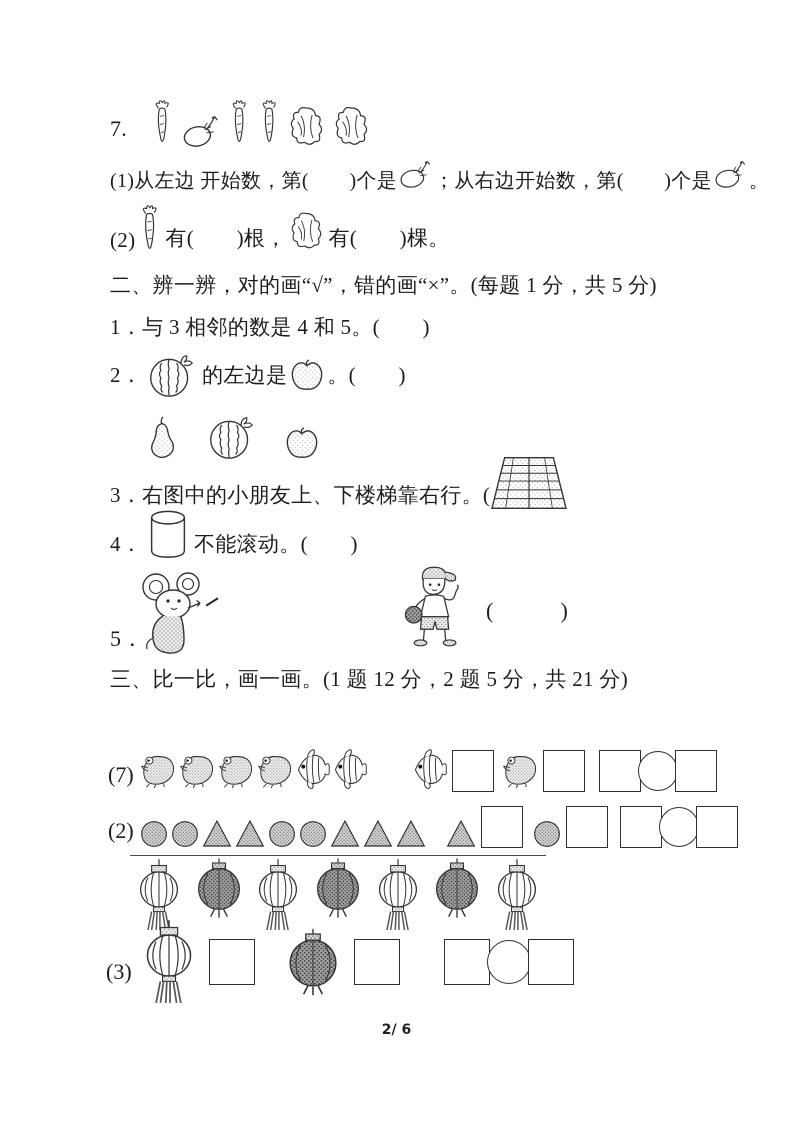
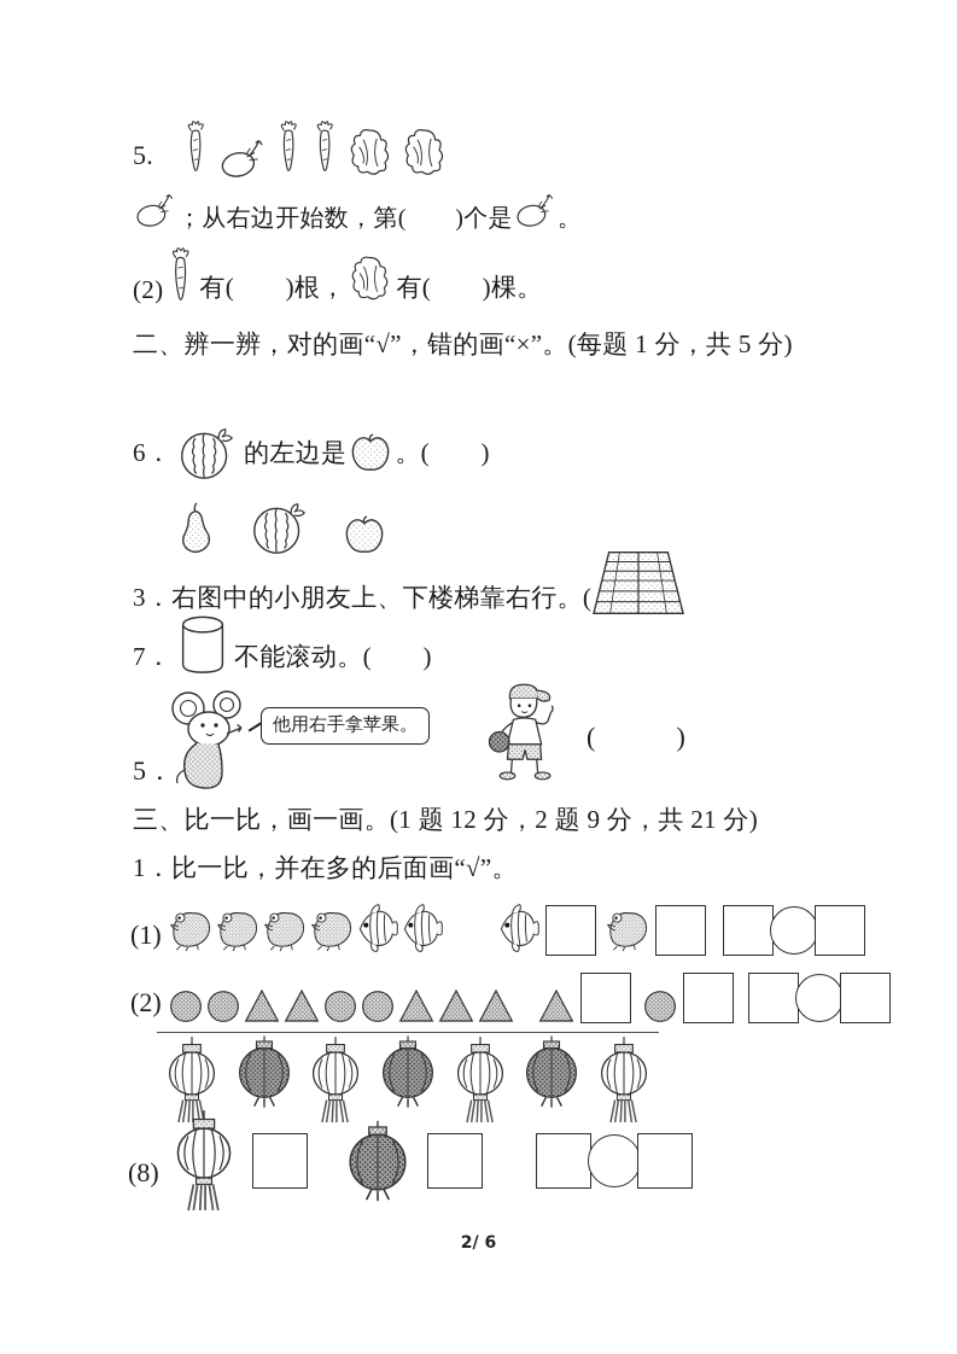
- 7.
+ 5.
- (1)从左边 开始数，第( )个是
  ；从右边开始数，第( )个是
  。
  (2)
  有( )根，
  有( )棵。
  二、辨一辨，对的画“√”，错的画“×”。(每题 1 分，共 5 分)
- 1．与 3 相邻的数是 4 和 5。( )
- 2．
+ 6．
  的左边是
  。( )
  3．右图中的小朋友上、下楼梯靠右行。(
- 4．
+ 7．
  不能滚动。( )
  5．
+ 他用右手拿苹果。
  ( )
- 三、比一比，画一画。(1 题 12 分，2 题 5 分，共 21 分)
+ 三、比一比，画一画。(1 题 12 分，2 题 9 分，共 21 分)
+ 1．比一比，并在多的后面画“√”。
- (7)
+ (1)
  (2)
- (3)
+ (8)
  2/ 6
